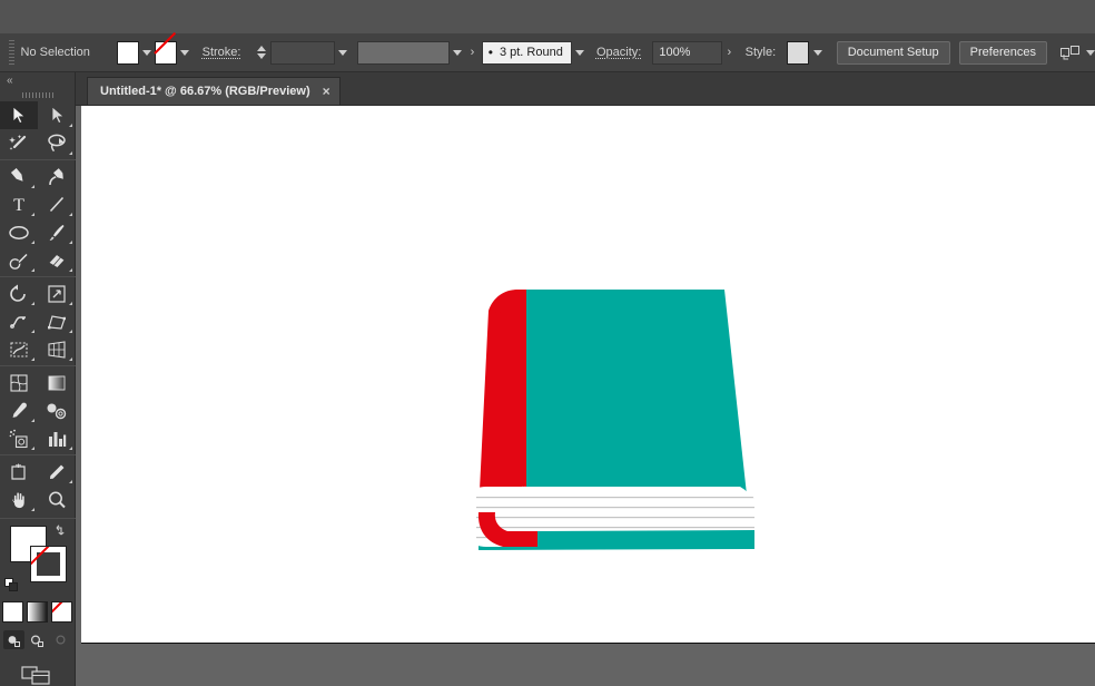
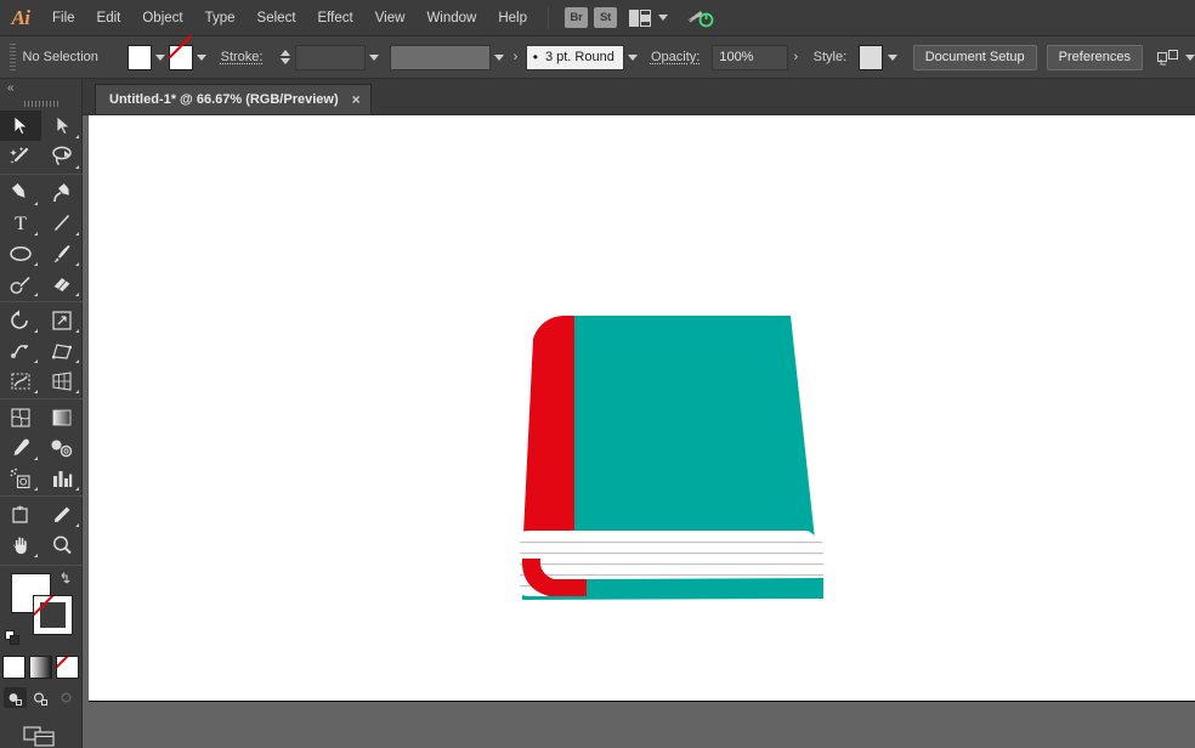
+ Ai
+ File
+ Edit
+ Object
+ Type
+ Select
+ Effect
+ View
+ Window
+ Help
+ Br
+ St
  No Selection
  Stroke:
  ›
  •
  3 pt. Round
  Opacity:
  100%
  ›
  Style:
  Document Setup
  Preferences
  Untitled-1* @ 66.67% (RGB/Preview)
  ×
  «
  T
